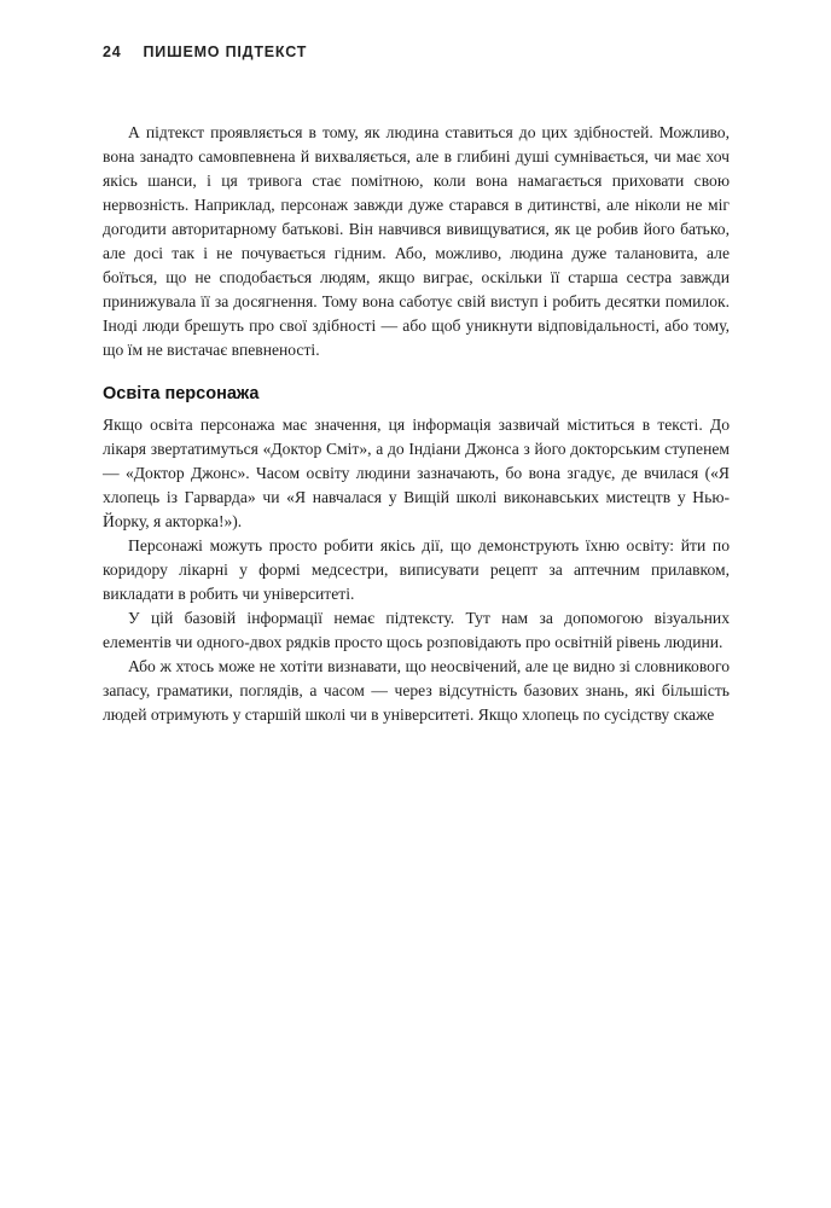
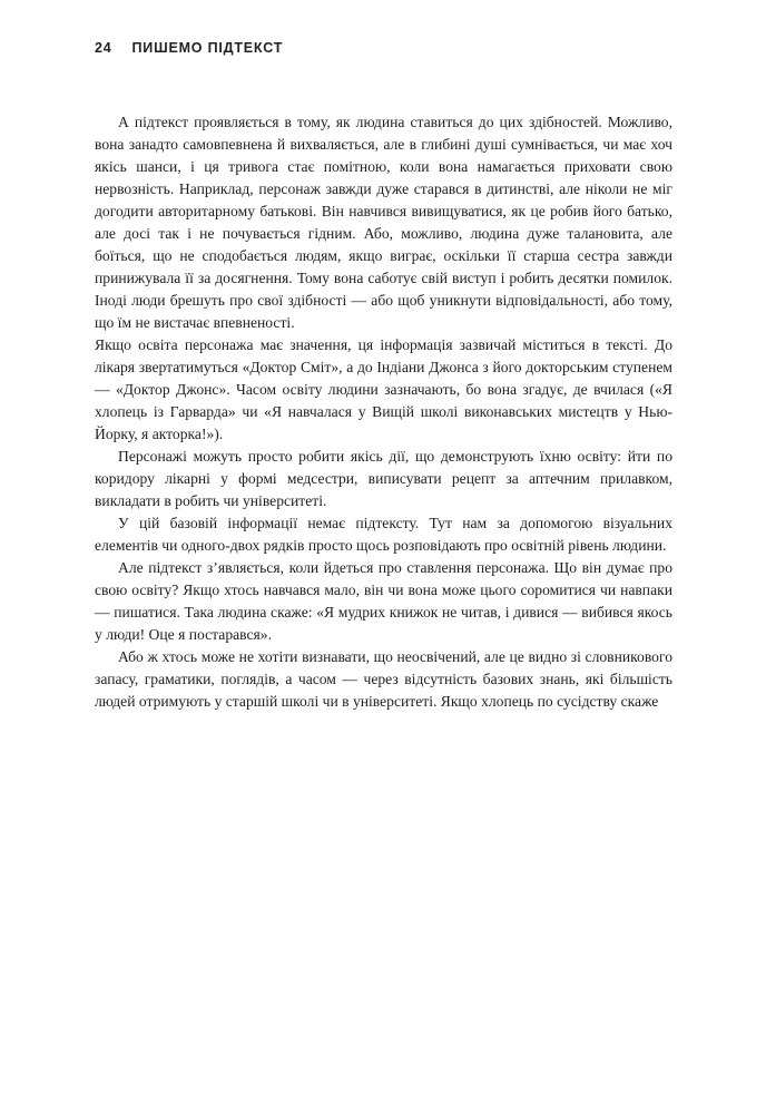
  24
  ПИШЕМО ПІДТЕКСТ
  А підтекст проявляється в тому, як людина ставиться до цих здібностей. Можливо, вона занадто самовпевнена й вихваляється, але в глибині душі сумнівається, чи має хоч якісь шанси, і ця тривога стає помітною, коли вона намагається приховати свою нервозність. Наприклад, персонаж завжди дуже старався в дитинстві, але ніколи не міг догодити авторитарному батькові. Він навчився вивищуватися, як це робив його батько, але досі так і не почувається гідним. Або, можливо, людина дуже талановита, але боїться, що не сподобається людям, якщо виграє, оскільки її старша сестра завжди принижувала її за досягнення. Тому вона саботує свій виступ і робить десятки помилок. Іноді люди брешуть про свої здібності — або щоб уникнути відповідальності, або тому, що їм не вистачає впевненості.
- Освіта персонажа
  Якщо освіта персонажа має значення, ця інформація зазвичай міститься в тексті. До лікаря звертатимуться «Доктор Сміт», а до Індіани Джонса з його докторським ступенем — «Доктор Джонс». Часом освіту людини зазначають, бо вона згадує, де вчилася («Я хлопець із Гарварда» чи «Я навчалася у Вищій школі виконавських мистецтв у Нью-Йорку, я акторка!»).
  Персонажі можуть просто робити якісь дії, що демонструють їхню освіту: йти по коридору лікарні у формі медсестри, виписувати рецепт за аптечним прилавком, викладати в робить чи університеті.
  У цій базовій інформації немає підтексту. Тут нам за допомогою візуальних елементів чи одного-двох рядків просто щось розповідають про освітній рівень людини.
+ Але підтекст з’являється, коли йдеться про ставлення персонажа. Що він думає про свою освіту? Якщо хтось навчався мало, він чи вона може цього соромитися чи навпаки — пишатися. Така людина скаже: «Я мудрих книжок не читав, і дивися — вибився якось у люди! Оце я постарався».
  Або ж хтось може не хотіти визнавати, що неосвічений, але це видно зі словникового запасу, граматики, поглядів, а часом — через відсутність базових знань, які більшість людей отримують у старшій школі чи в університеті. Якщо хлопець по сусідству скаже
